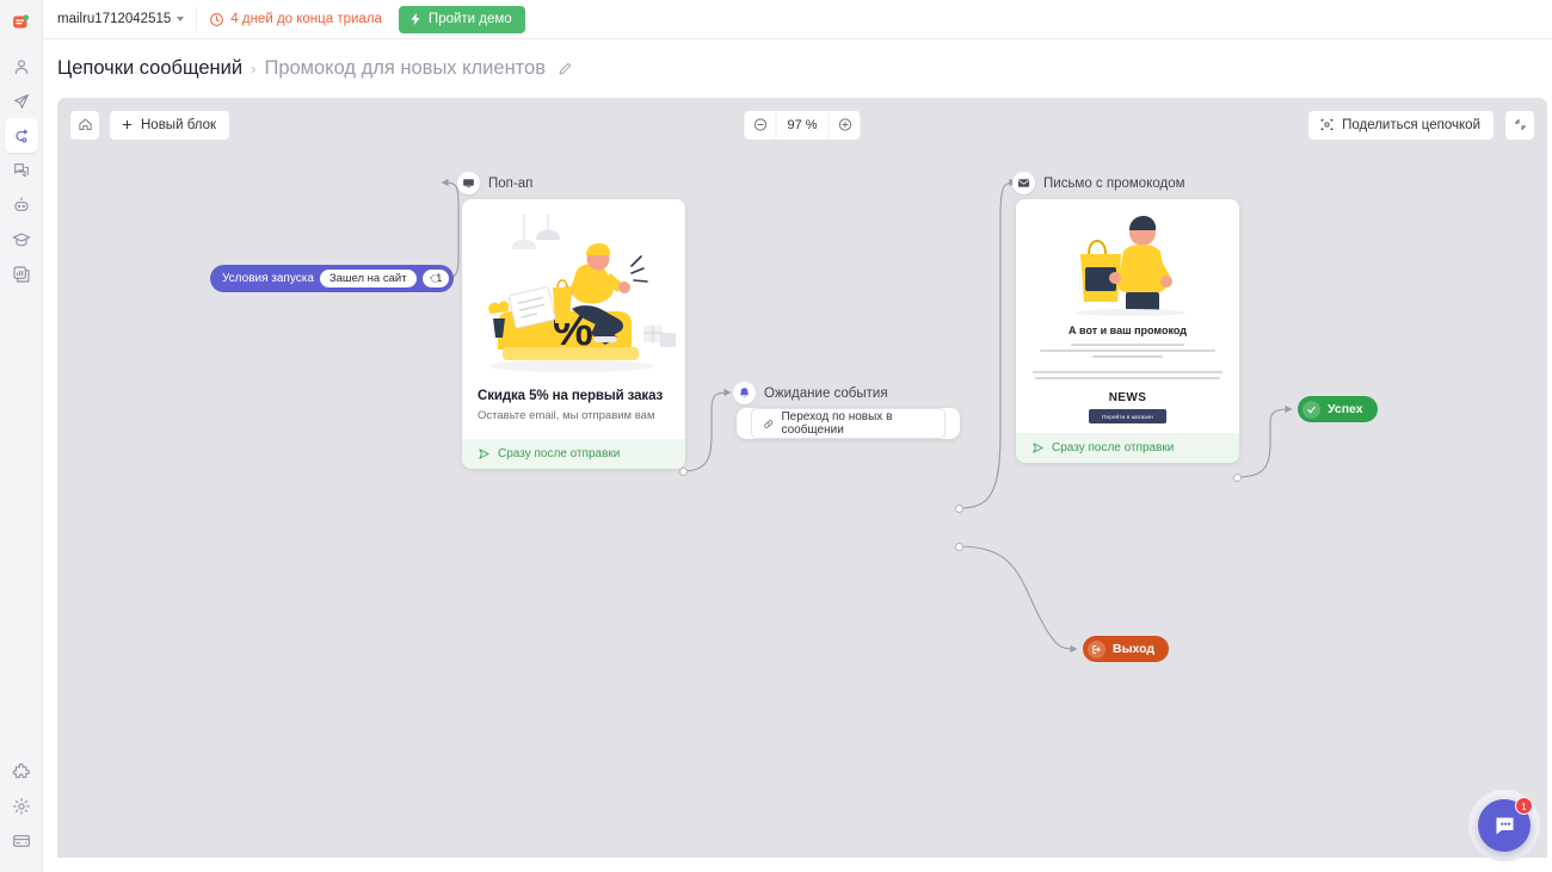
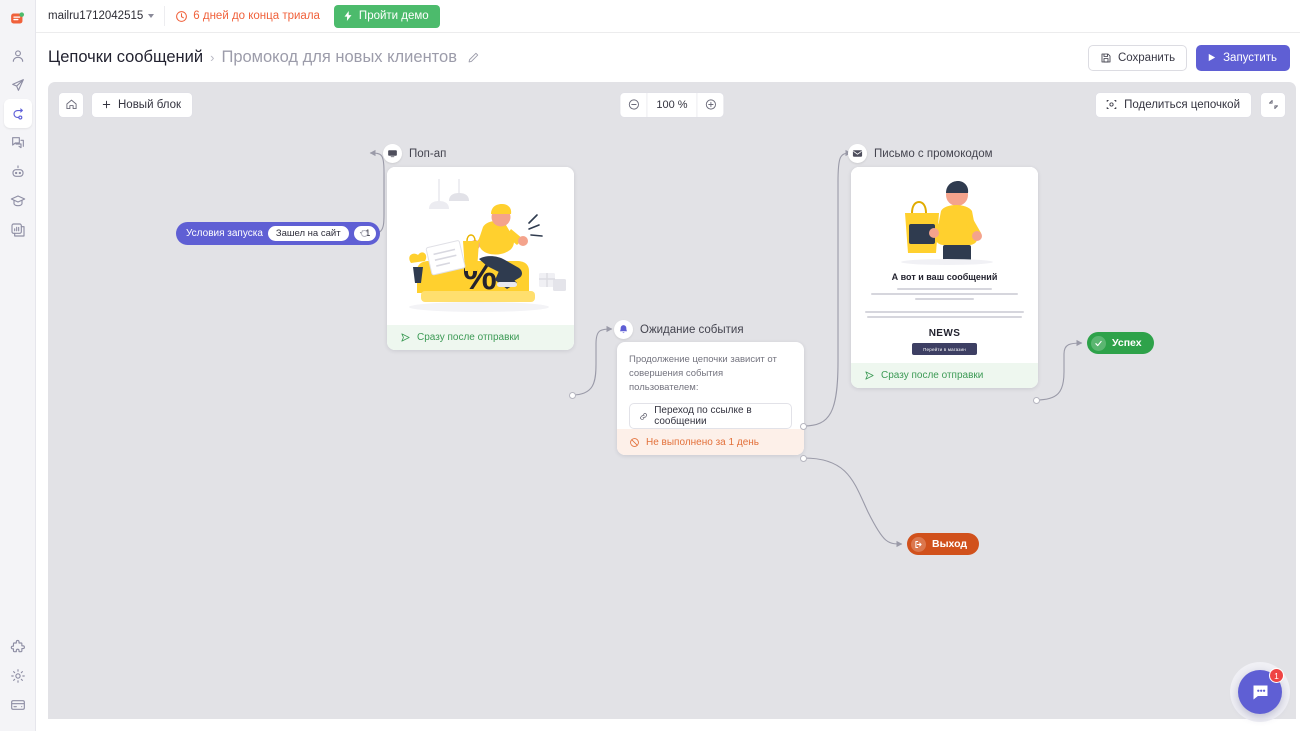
  mailru1712042515
- 4 дней до конца триала
+ 6 дней до конца триала
  Пройти демо
  Цепочки сообщений
  ›
  Промокод для новых клиентов
+ Сохранить
+ Запустить
  Новый блок
- 97 %
+ 100 %
  Поделиться цепочкой
  Условия запуска
  Зашел на сайт
  Поп-ап
  %
- Скидка 5% на первый заказ
- Оставьте email, мы отправим вам
  Сразу после отправки
  Ожидание события
+ Продолжение цепочки зависит от совершения события пользователем:
- Переход по новых в сообщении
+ Переход по ссылке в сообщении
+ Не выполнено за 1 день
  Письмо с промокодом
- А вот и ваш промокод
+ А вот и ваш сообщений
  NEWS
  Сразу после отправки
  Успех
  Выход
  1
